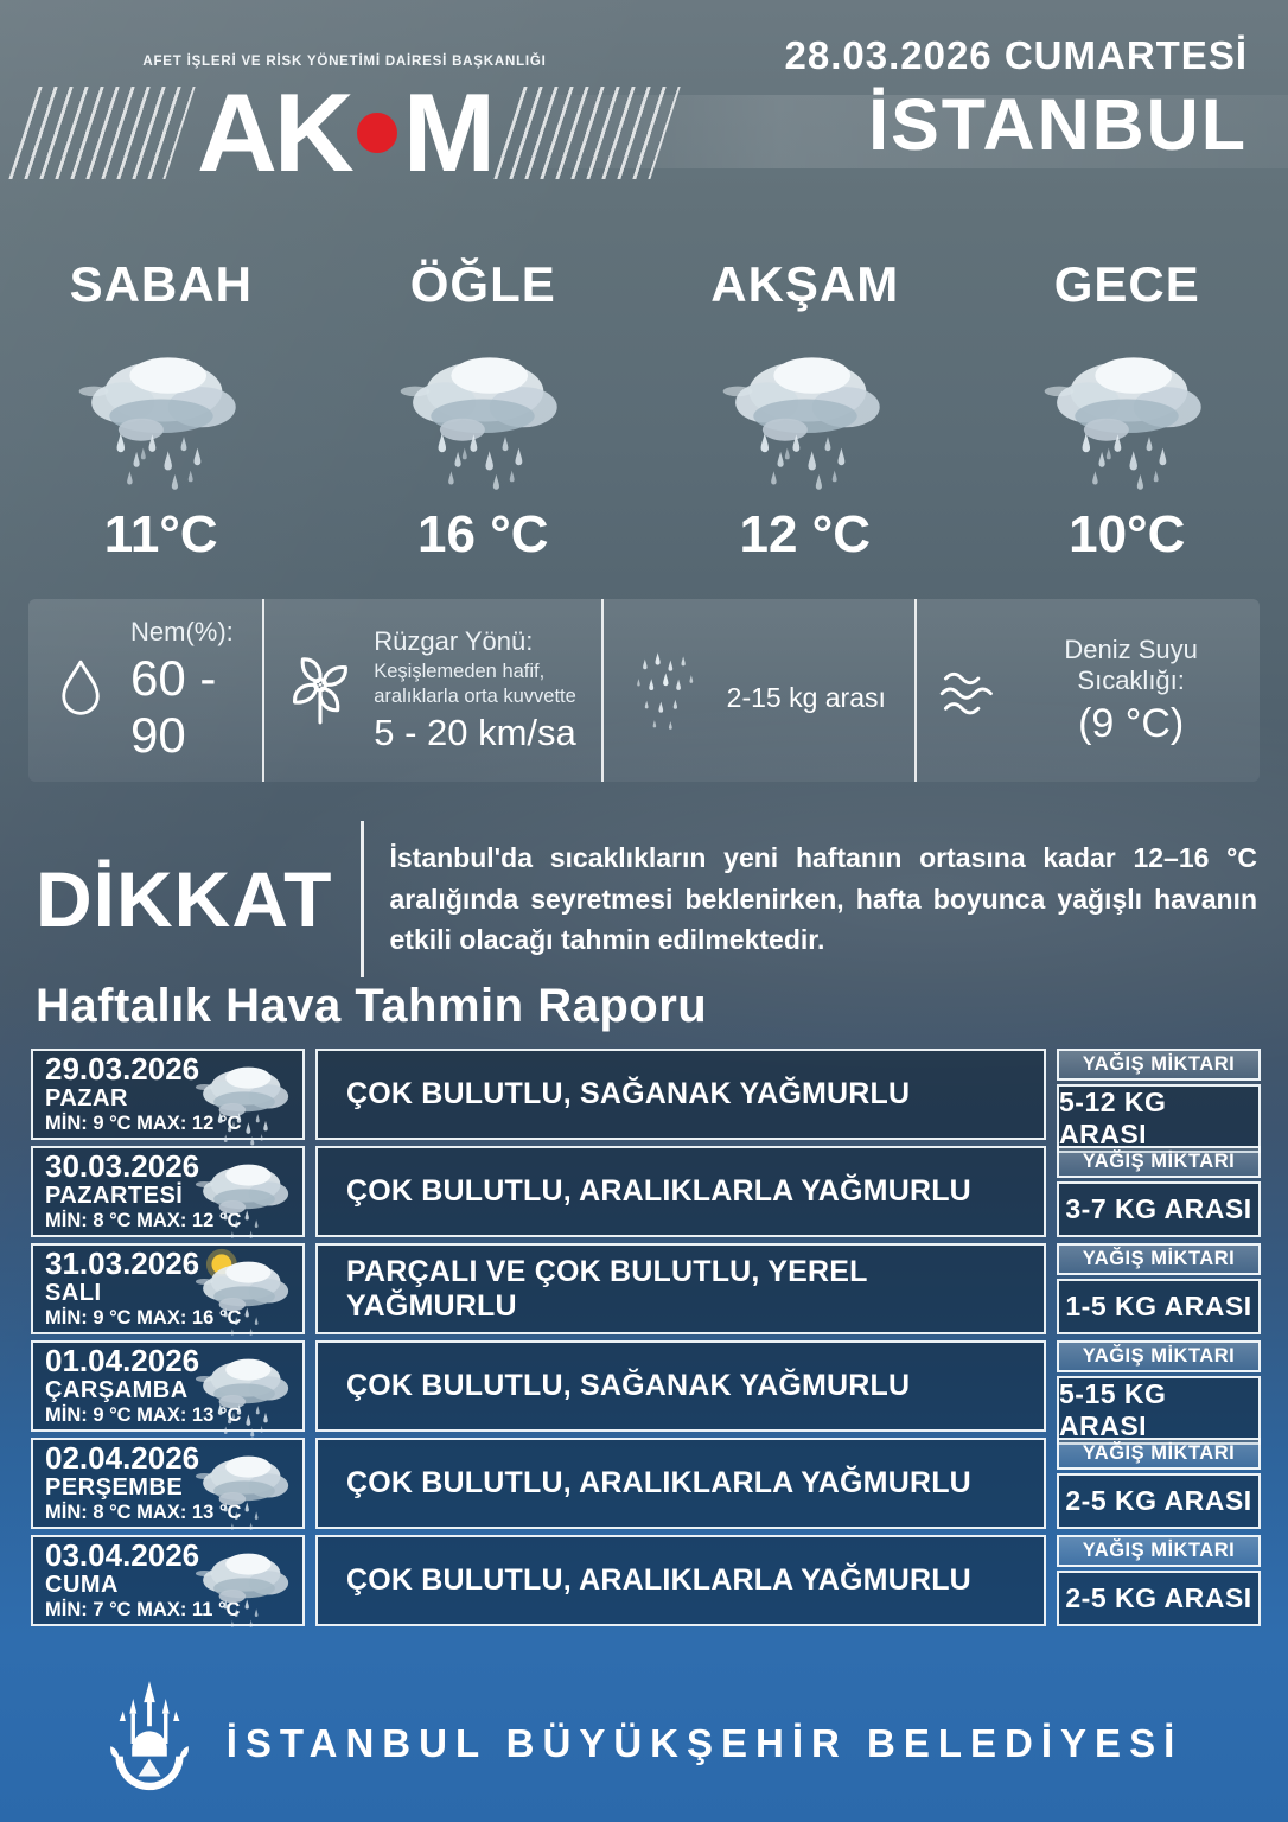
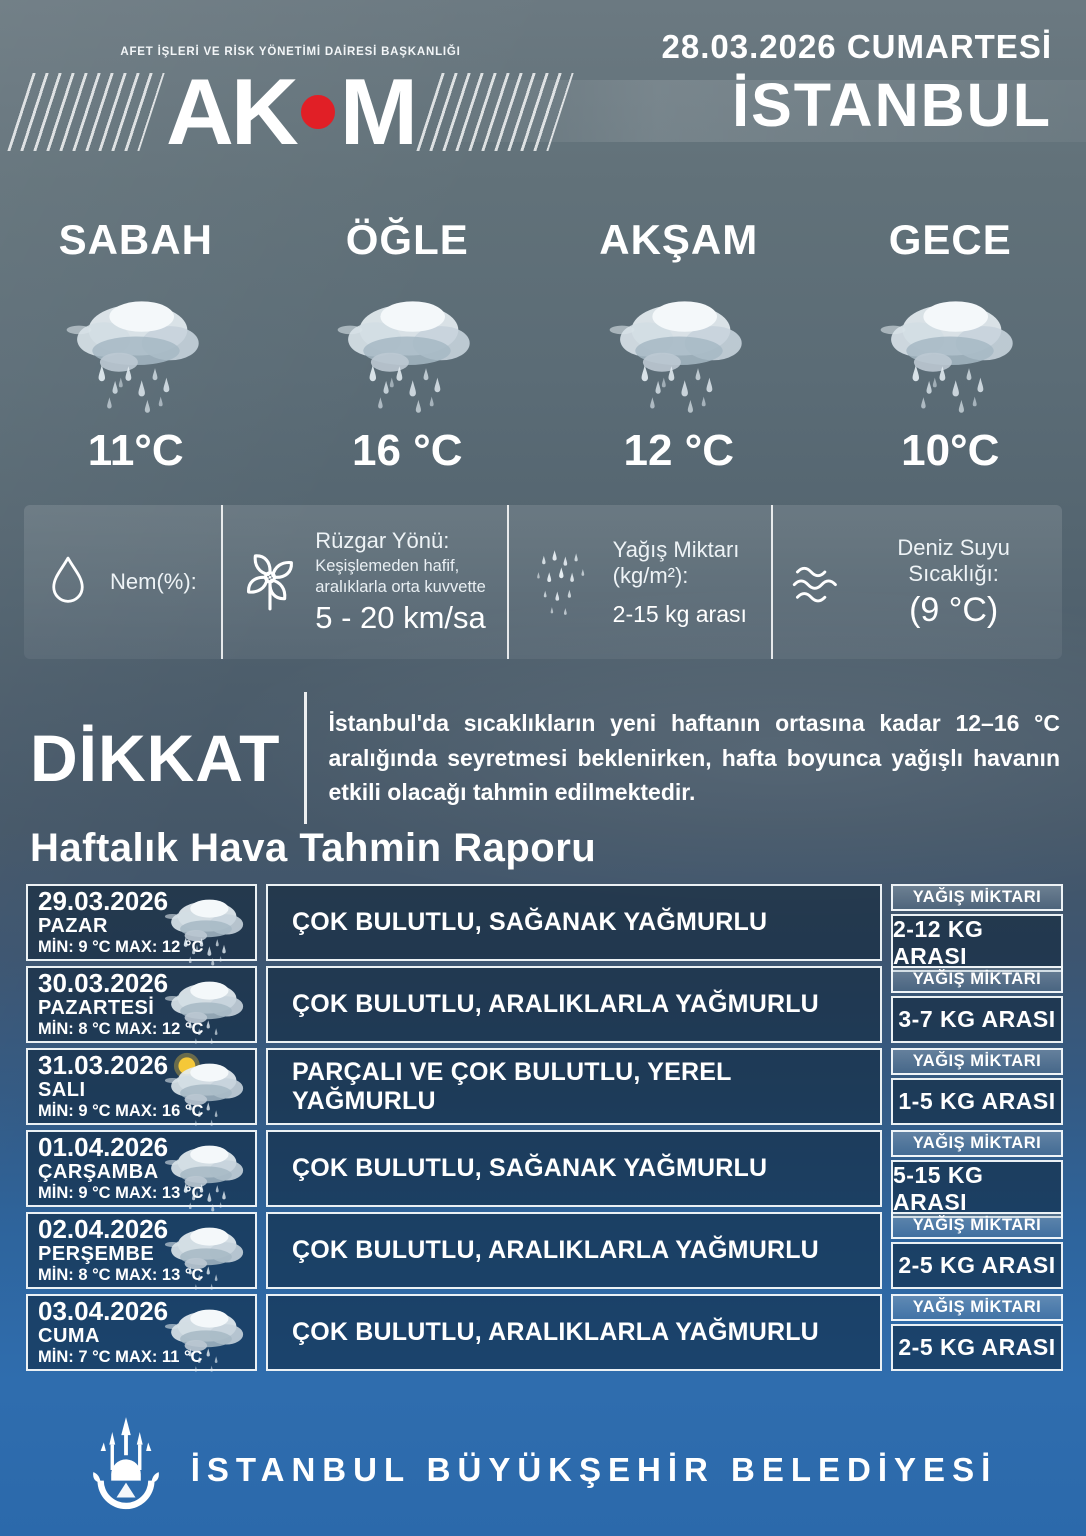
  AFET İŞLERİ VE RİSK YÖNETİMİ DAİRESİ BAŞKANLIĞI
  AK
  M
  28.03.2026 CUMARTESİ
  İSTANBUL
  SABAH
  11°C
  ÖĞLE
  16 °C
  AKŞAM
  12 °C
  GECE
  10°C
  Nem(%):
- 60 - 90
  Rüzgar Yönü:
  Keşişlemeden hafif, aralıklarla orta kuvvette
  5 - 20 km/sa
+ Yağış Miktarı (kg/m²):
  2-15 kg arası
  Deniz Suyu Sıcaklığı:
  (9 °C)
  DİKKAT
  İstanbul'da sıcaklıkların yeni haftanın ortasına kadar 12–16 °C aralığında seyretmesi beklenirken, hafta boyunca yağışlı havanın etkili olacağı tahmin edilmektedir.
  Haftalık Hava Tahmin Raporu
  29.03.2026
  PAZAR
  MİN: 9 °C MAX: 12 °C
  ÇOK BULUTLU, SAĞANAK YAĞMURLU
  YAĞIŞ MİKTARI
- 5-12 KG ARASI
+ 2-12 KG ARASI
  30.03.2026
  PAZARTESİ
  MİN: 8 °C MAX: 12 °C
  ÇOK BULUTLU, ARALIKLARLA YAĞMURLU
  YAĞIŞ MİKTARI
  3-7 KG ARASI
  31.03.2026
  SALI
  MİN: 9 °C MAX: 16 °C
  PARÇALI VE ÇOK BULUTLU, YEREL YAĞMURLU
  YAĞIŞ MİKTARI
  1-5 KG ARASI
  01.04.2026
  ÇARŞAMBA
  MİN: 9 °C MAX: 13 °C
  ÇOK BULUTLU, SAĞANAK YAĞMURLU
  YAĞIŞ MİKTARI
  5-15 KG ARASI
  02.04.2026
  PERŞEMBE
  MİN: 8 °C MAX: 13 °C
  ÇOK BULUTLU, ARALIKLARLA YAĞMURLU
  YAĞIŞ MİKTARI
  2-5 KG ARASI
  03.04.2026
  CUMA
  MİN: 7 °C MAX: 11 °C
  ÇOK BULUTLU, ARALIKLARLA YAĞMURLU
  YAĞIŞ MİKTARI
  2-5 KG ARASI
  İSTANBUL BÜYÜKŞEHİR BELEDİYESİ
